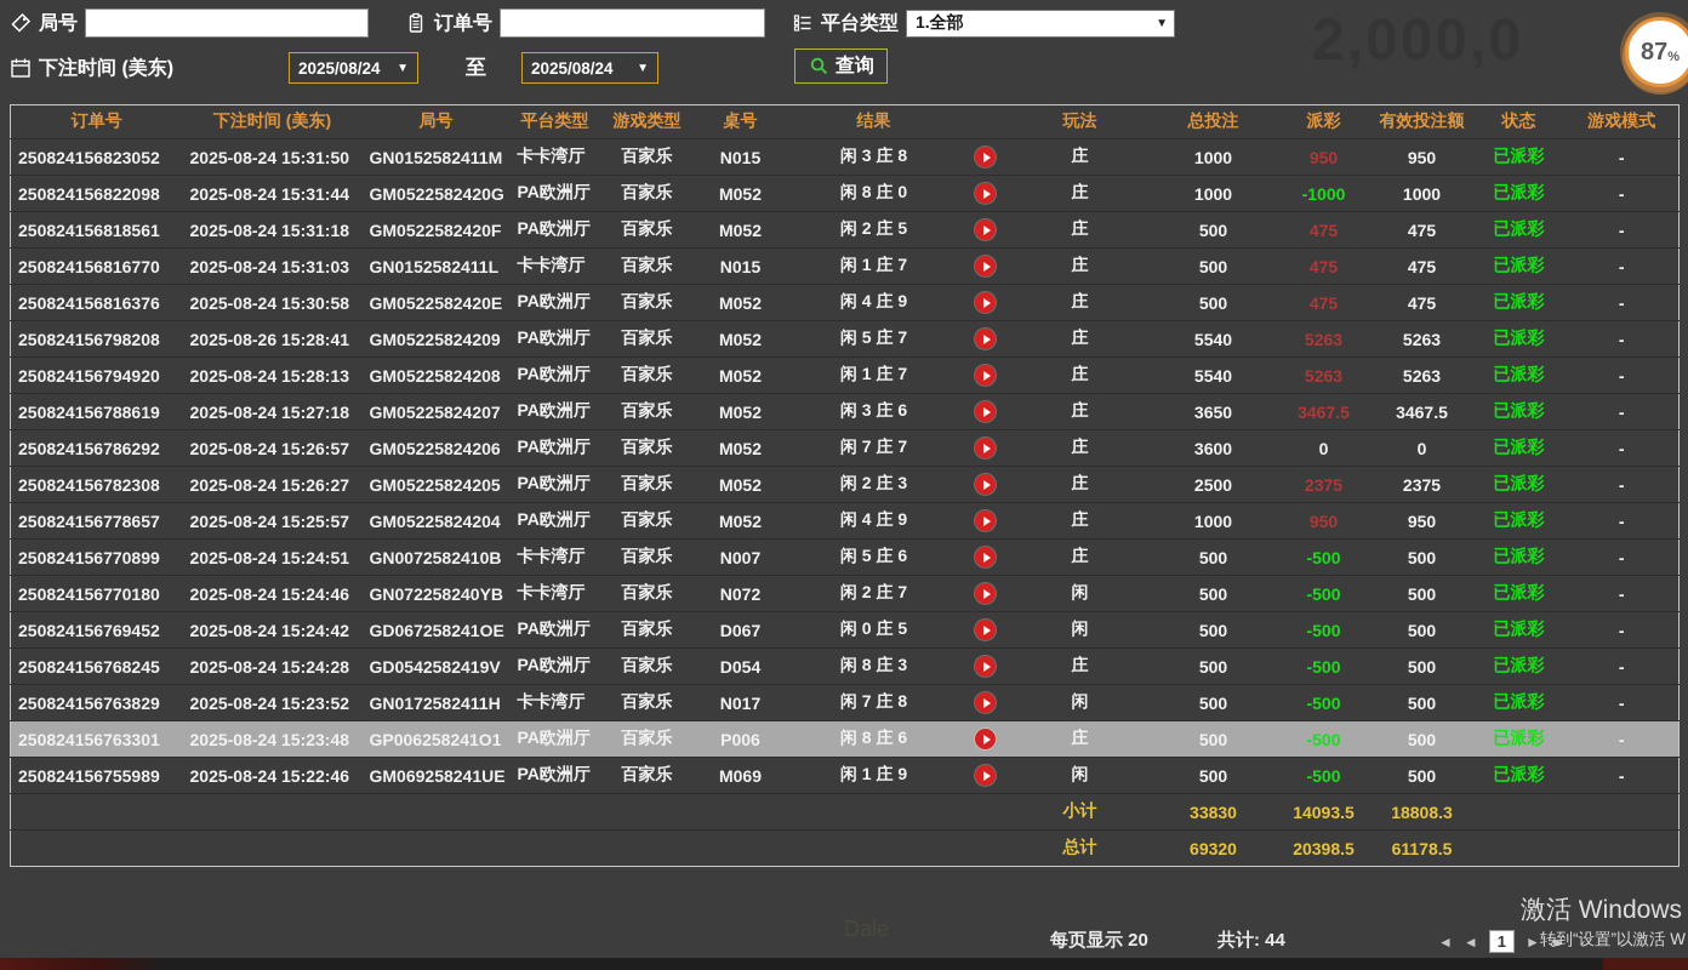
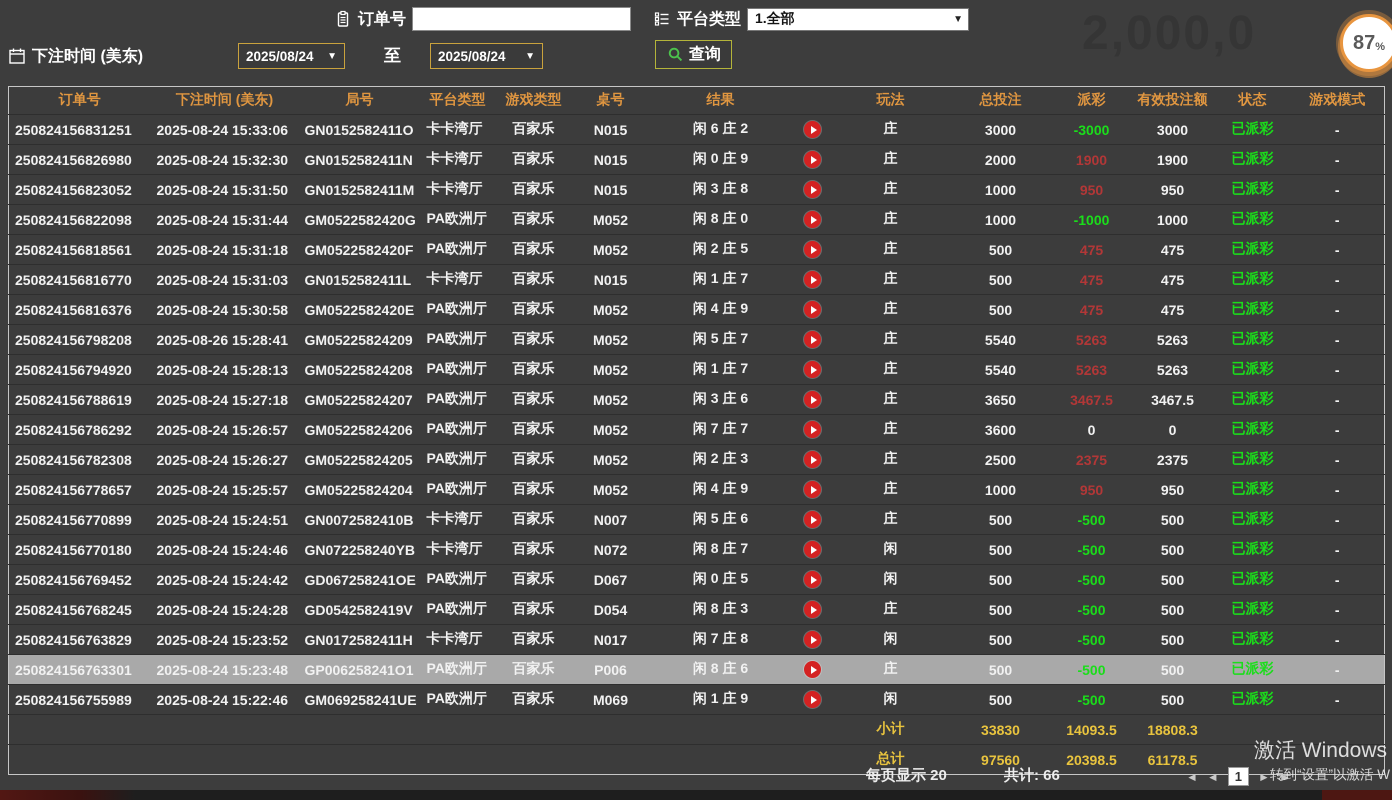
- 局号
  订单号
  平台类型
  1.全部
  ▼
  下注时间 (美东)
  2025/08/24
  ▼
  至
  2025/08/24
  ▼
  查询
  87
  %
  订单号	下注时间 (美东)	局号	平台类型	游戏类型	桌号	结果		玩法	总投注	派彩	有效投注额	状态	游戏模式
+ 250824156831251	2025-08-24 15:33:06	GN0152582411O	卡卡湾厅	百家乐	N015	闲 6 庄 2		庄	3000	-3000	3000	已派彩	-
+ 250824156826980	2025-08-24 15:32:30	GN0152582411N	卡卡湾厅	百家乐	N015	闲 0 庄 9		庄	2000	1900	1900	已派彩	-
  250824156823052	2025-08-24 15:31:50	GN0152582411M	卡卡湾厅	百家乐	N015	闲 3 庄 8		庄	1000	950	950	已派彩	-
  250824156822098	2025-08-24 15:31:44	GM0522582420G	PA欧洲厅	百家乐	M052	闲 8 庄 0		庄	1000	-1000	1000	已派彩	-
  250824156818561	2025-08-24 15:31:18	GM0522582420F	PA欧洲厅	百家乐	M052	闲 2 庄 5		庄	500	475	475	已派彩	-
  250824156816770	2025-08-24 15:31:03	GN0152582411L	卡卡湾厅	百家乐	N015	闲 1 庄 7		庄	500	475	475	已派彩	-
  250824156816376	2025-08-24 15:30:58	GM0522582420E	PA欧洲厅	百家乐	M052	闲 4 庄 9		庄	500	475	475	已派彩	-
  250824156798208	2025-08-26 15:28:41	GM05225824209	PA欧洲厅	百家乐	M052	闲 5 庄 7		庄	5540	5263	5263	已派彩	-
  250824156794920	2025-08-24 15:28:13	GM05225824208	PA欧洲厅	百家乐	M052	闲 1 庄 7		庄	5540	5263	5263	已派彩	-
  250824156788619	2025-08-24 15:27:18	GM05225824207	PA欧洲厅	百家乐	M052	闲 3 庄 6		庄	3650	3467.5	3467.5	已派彩	-
  250824156786292	2025-08-24 15:26:57	GM05225824206	PA欧洲厅	百家乐	M052	闲 7 庄 7		庄	3600	0	0	已派彩	-
  250824156782308	2025-08-24 15:26:27	GM05225824205	PA欧洲厅	百家乐	M052	闲 2 庄 3		庄	2500	2375	2375	已派彩	-
  250824156778657	2025-08-24 15:25:57	GM05225824204	PA欧洲厅	百家乐	M052	闲 4 庄 9		庄	1000	950	950	已派彩	-
  250824156770899	2025-08-24 15:24:51	GN0072582410B	卡卡湾厅	百家乐	N007	闲 5 庄 6		庄	500	-500	500	已派彩	-
- 250824156770180	2025-08-24 15:24:46	GN072258240YB	卡卡湾厅	百家乐	N072	闲 2 庄 7		闲	500	-500	500	已派彩	-
+ 250824156770180	2025-08-24 15:24:46	GN072258240YB	卡卡湾厅	百家乐	N072	闲 8 庄 7		闲	500	-500	500	已派彩	-
  250824156769452	2025-08-24 15:24:42	GD067258241OE	PA欧洲厅	百家乐	D067	闲 0 庄 5		闲	500	-500	500	已派彩	-
  250824156768245	2025-08-24 15:24:28	GD0542582419V	PA欧洲厅	百家乐	D054	闲 8 庄 3		庄	500	-500	500	已派彩	-
  250824156763829	2025-08-24 15:23:52	GN0172582411H	卡卡湾厅	百家乐	N017	闲 7 庄 8		闲	500	-500	500	已派彩	-
  250824156763301	2025-08-24 15:23:48	GP006258241O1	PA欧洲厅	百家乐	P006	闲 8 庄 6		庄	500	-500	500	已派彩	-
  250824156755989	2025-08-24 15:22:46	GM069258241UE	PA欧洲厅	百家乐	M069	闲 1 庄 9		闲	500	-500	500	已派彩	-
  	小计	33830	14093.5	18808.3
- 	总计	69320	20398.5	61178.5
+ 	总计	97560	20398.5	61178.5
  每页显示 20
- 共计: 44
+ 共计: 66
  ◄
  ◄
  1
  ►
  ►
  激活 Windows
  转到“设置”以激活 W
